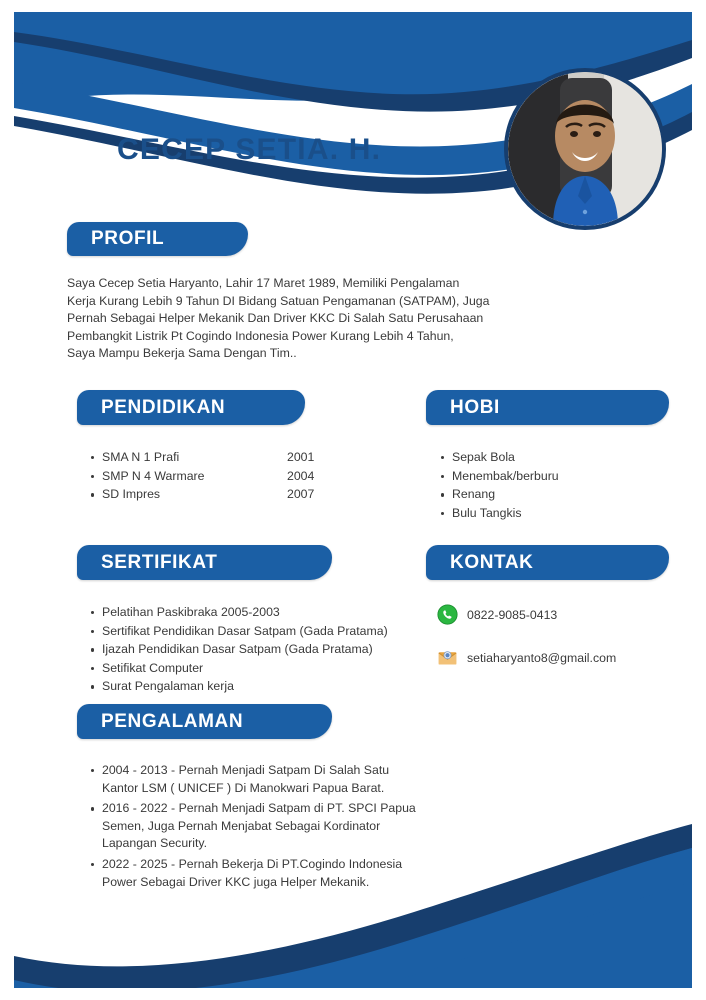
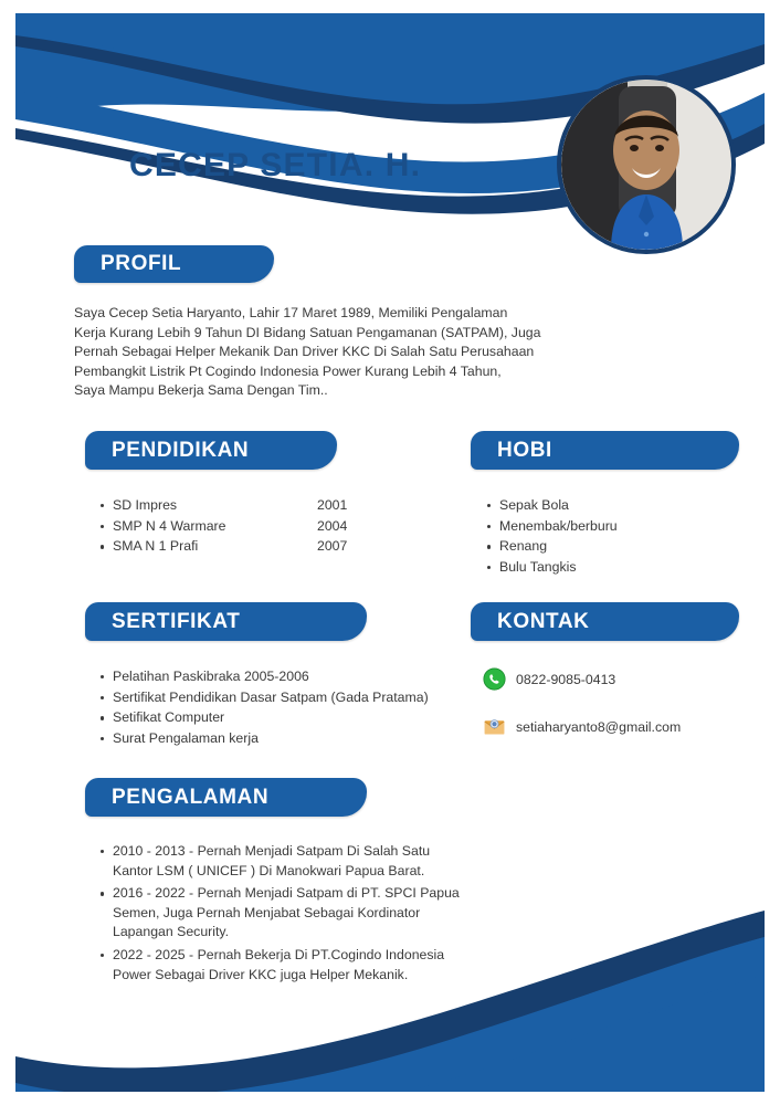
  CECEP SETIA. H.
  PROFIL
  Saya Cecep Setia Haryanto, Lahir 17 Maret 1989, Memiliki Pengalaman
  Kerja Kurang Lebih 9 Tahun DI Bidang Satuan Pengamanan (SATPAM), Juga
  Pernah Sebagai Helper Mekanik Dan Driver KKC Di Salah Satu Perusahaan
  Pembangkit Listrik Pt Cogindo Indonesia Power Kurang Lebih 4 Tahun,
  Saya Mampu Bekerja Sama Dengan Tim..
  PENDIDIKAN
- SMA N 1 Prafi
+ SD Impres
  2001
  SMP N 4 Warmare
  2004
- SD Impres
+ SMA N 1 Prafi
  2007
  HOBI
  Sepak Bola
  Menembak/berburu
  Renang
  Bulu Tangkis
  SERTIFIKAT
- Pelatihan Paskibraka 2005-2003
+ Pelatihan Paskibraka 2005-2006
  Sertifikat Pendidikan Dasar Satpam (Gada Pratama)
- Ijazah Pendidikan Dasar Satpam (Gada Pratama)
  Setifikat Computer
  Surat Pengalaman kerja
  KONTAK
  0822-9085-0413
  setiaharyanto8@gmail.com
  PENGALAMAN
- 2004 - 2013 - Pernah Menjadi Satpam Di Salah Satu Kantor LSM ( UNICEF ) Di Manokwari Papua Barat.
+ 2010 - 2013 - Pernah Menjadi Satpam Di Salah Satu Kantor LSM ( UNICEF ) Di Manokwari Papua Barat.
  2016 - 2022 - Pernah Menjadi Satpam di PT. SPCI Papua Semen, Juga Pernah Menjabat Sebagai Kordinator Lapangan Security.
  2022 - 2025 - Pernah Bekerja Di PT.Cogindo Indonesia Power Sebagai Driver KKC juga Helper Mekanik.
